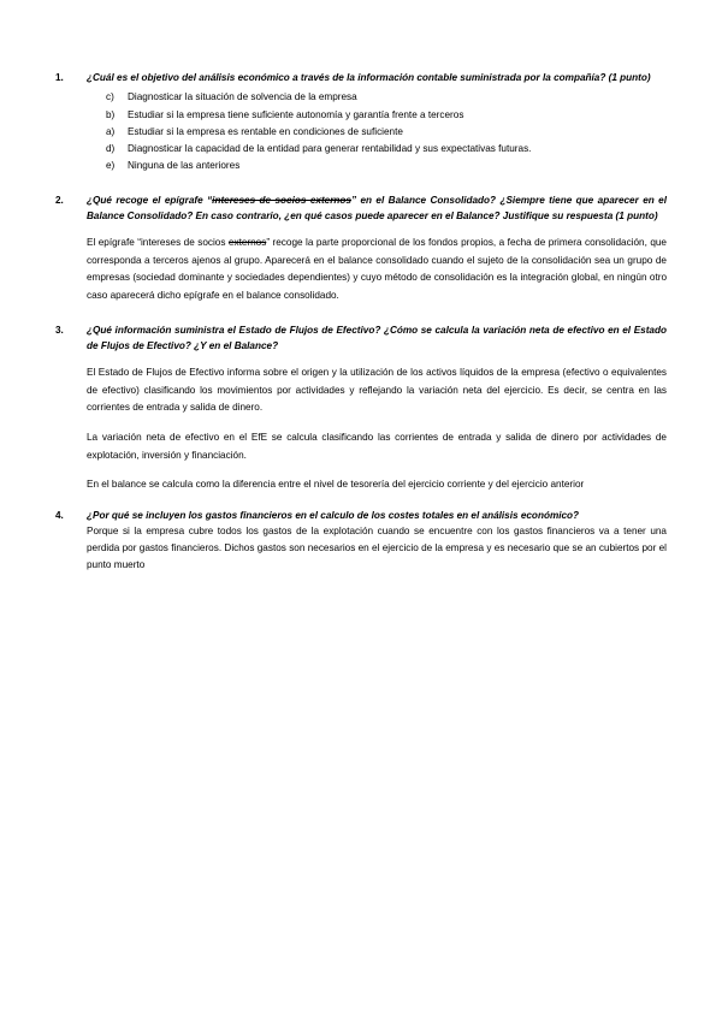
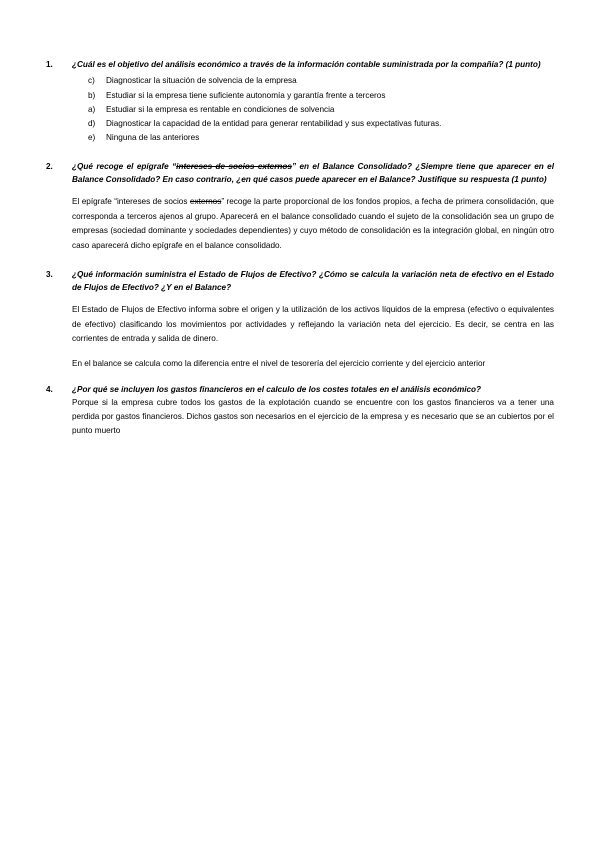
  1.
  ¿Cuál es el objetivo del análisis económico a través de la información contable suministrada por la compañía? (1 punto)
  c)
  Diagnosticar la situación de solvencia de la empresa
  b)
  Estudiar si la empresa tiene suficiente autonomía y garantía frente a terceros
  a)
- Estudiar si la empresa es rentable en condiciones de suficiente
+ Estudiar si la empresa es rentable en condiciones de solvencia
  d)
  Diagnosticar la capacidad de la entidad para generar rentabilidad y sus expectativas futuras.
  e)
  Ninguna de las anteriores
  2.
  ¿Qué recoge el epígrafe “intereses de socios externos” en el Balance Consolidado? ¿Siempre tiene que aparecer en el Balance Consolidado? En caso contrario, ¿en qué casos puede aparecer en el Balance? Justifique su respuesta (1 punto)
  El epígrafe “intereses de socios externos” recoge la parte proporcional de los fondos propios, a fecha de primera consolidación, que corresponda a terceros ajenos al grupo. Aparecerá en el balance consolidado cuando el sujeto de la consolidación sea un grupo de empresas (sociedad dominante y sociedades dependientes) y cuyo método de consolidación es la integración global, en ningún otro caso aparecerá dicho epígrafe en el balance consolidado.
  3.
  ¿Qué información suministra el Estado de Flujos de Efectivo? ¿Cómo se calcula la variación neta de efectivo en el Estado de Flujos de Efectivo? ¿Y en el Balance?
  El Estado de Flujos de Efectivo informa sobre el origen y la utilización de los activos líquidos de la empresa (efectivo o equivalentes de efectivo) clasificando los movimientos por actividades y reflejando la variación neta del ejercicio. Es decir, se centra en las corrientes de entrada y salida de dinero.
- La variación neta de efectivo en el EfE se calcula clasificando las corrientes de entrada y salida de dinero por actividades de explotación, inversión y financiación.
  En el balance se calcula como la diferencia entre el nivel de tesorería del ejercicio corriente y del ejercicio anterior
  4.
  ¿Por qué se incluyen los gastos financieros en el calculo de los costes totales en el análisis económico?
  Porque si la empresa cubre todos los gastos de la explotación cuando se encuentre con los gastos financieros va a tener una perdida por gastos financieros. Dichos gastos son necesarios en el ejercicio de la empresa y es necesario que se an cubiertos por el punto muerto
